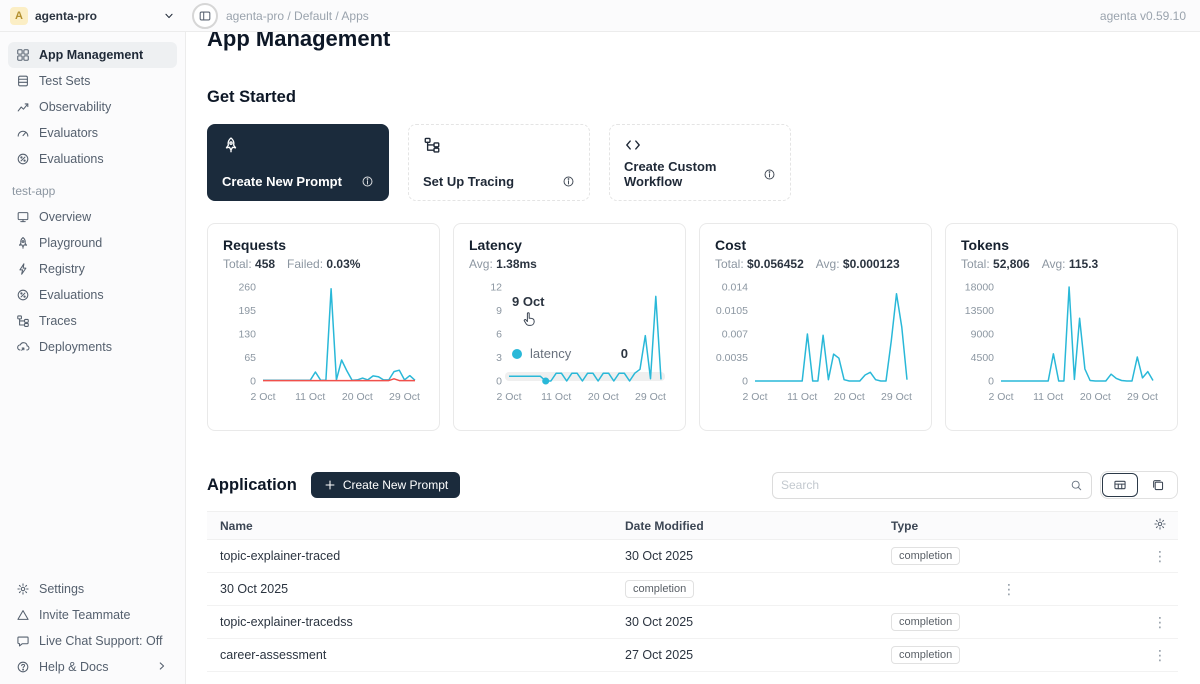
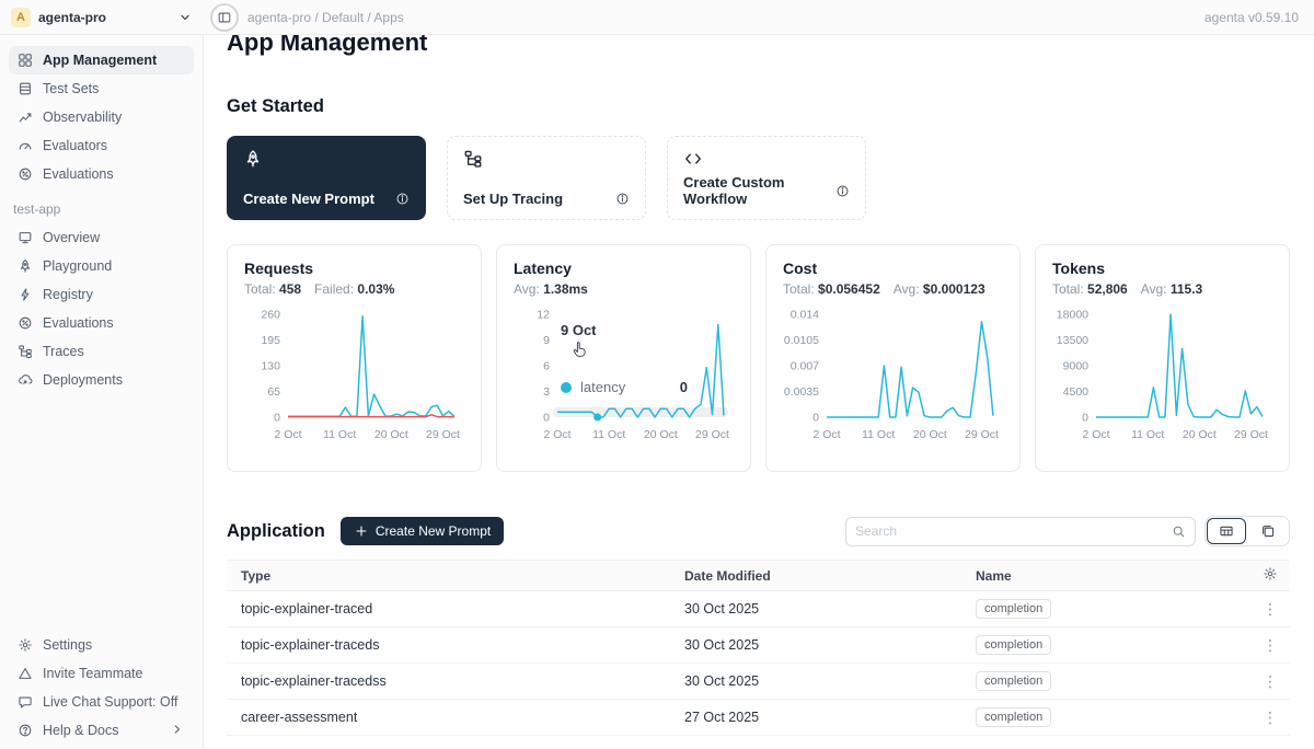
  A
  agenta-pro
  agenta-pro / Default / Apps
  agenta v0.59.10
  App Management
  Test Sets
  Observability
  Evaluators
  Evaluations
  test-app
  Overview
  Playground
  Registry
  Evaluations
  Traces
  Deployments
  Settings
  Invite Teammate
  Live Chat Support: Off
  Help & Docs
  App Management
  Get Started
  Create New Prompt
  Set Up Tracing
  Create Custom Workflow
  Requests
  Total: 458
  Failed: 0.03%
  260
  195
  130
  65
  0
  2 Oct
  11 Oct
  20 Oct
  29 Oct
  Latency
  Avg: 1.38ms
  12
  9
  6
  3
  0
  2 Oct
  11 Oct
  20 Oct
  29 Oct
  9 Oct
  latency
  0
  Cost
  Total: $0.056452
  Avg: $0.000123
  0.014
  0.0105
  0.007
  0.0035
  0
  2 Oct
  11 Oct
  20 Oct
  29 Oct
  Tokens
  Total: 52,806
  Avg: 115.3
  18000
  13500
  9000
  4500
  0
  2 Oct
  11 Oct
  20 Oct
  29 Oct
  Application
  Create New Prompt
  Search
- Name
+ Type
  Date Modified
- Type
+ Name
  topic-explainer-traced
  30 Oct 2025
  completion
  ⋮
+ topic-explainer-traceds
  30 Oct 2025
  completion
  ⋮
  topic-explainer-tracedss
  30 Oct 2025
  completion
  ⋮
  career-assessment
  27 Oct 2025
  completion
  ⋮
